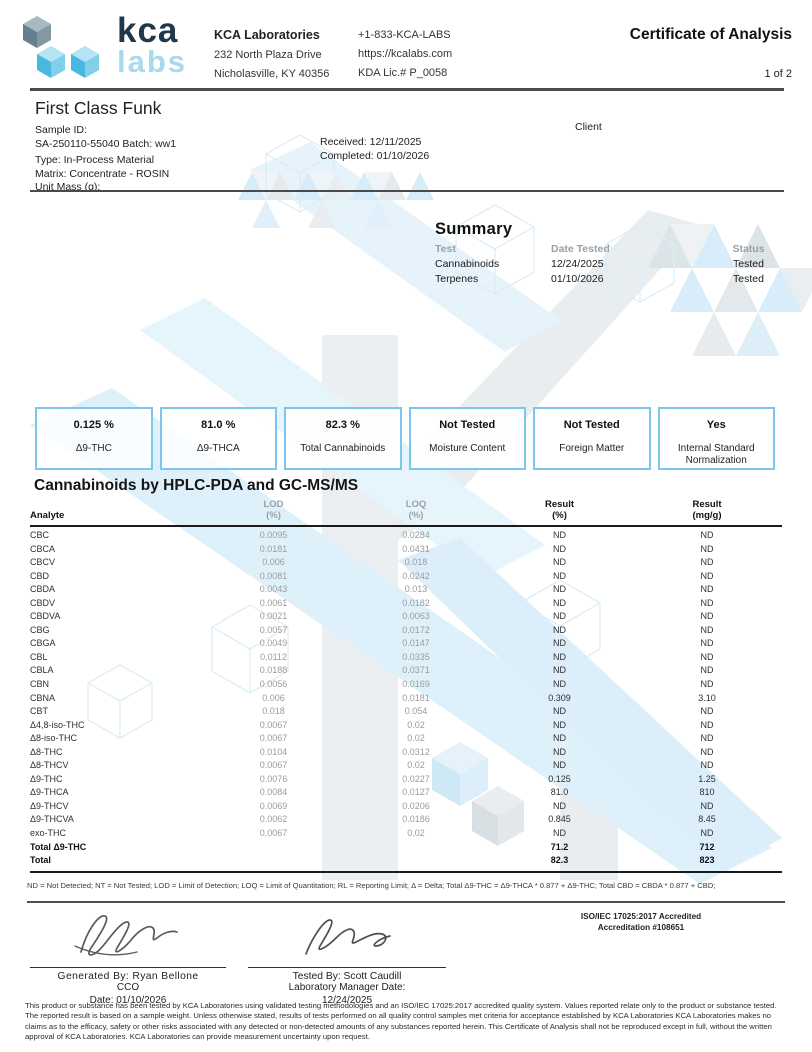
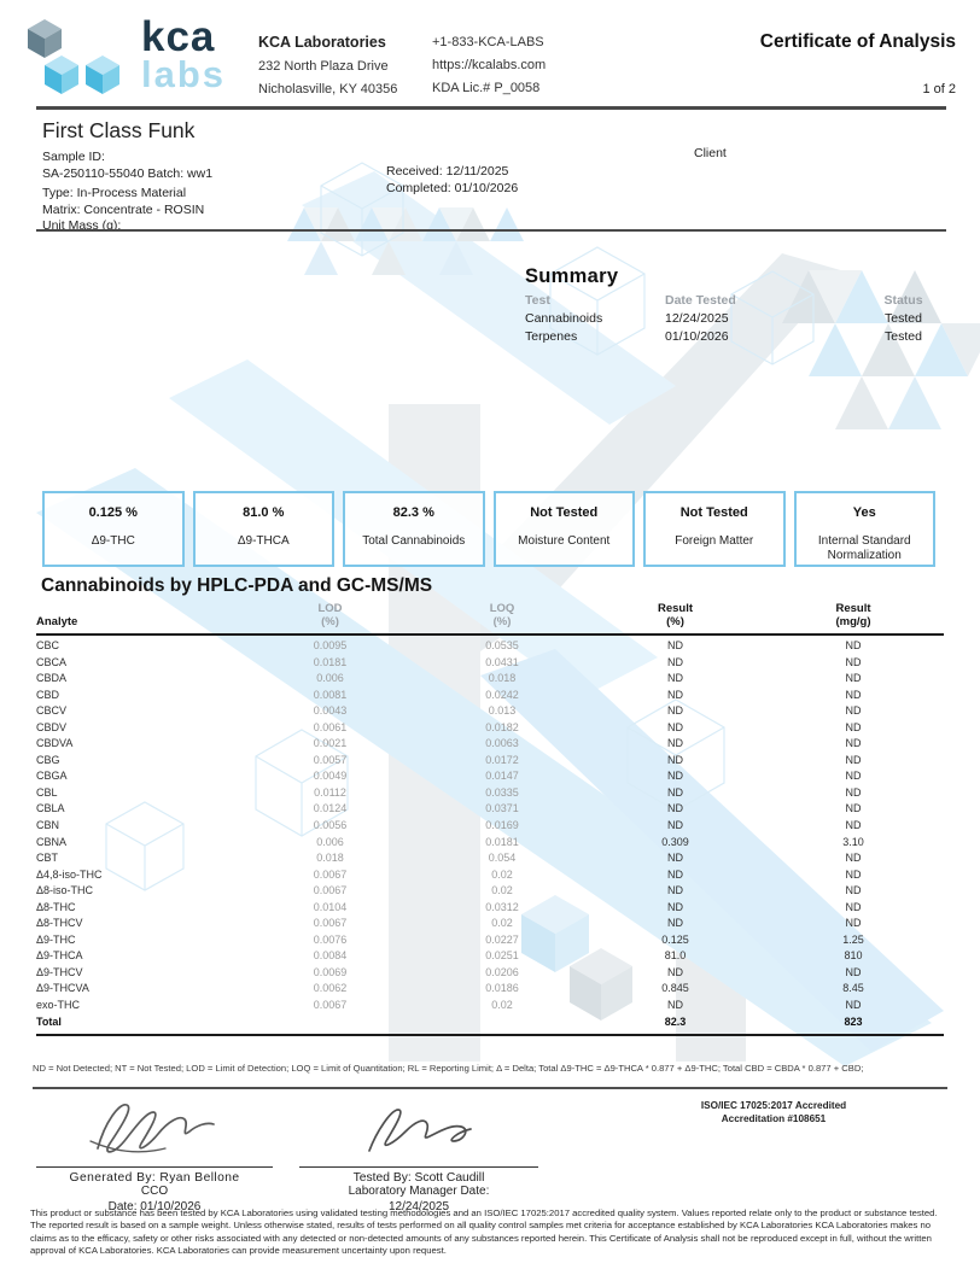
  kca
  labs
  KCA Laboratories
  232 North Plaza Drive
  Nicholasville, KY 40356
  +1-833-KCA-LABS
  https://kcalabs.com
  KDA Lic.# P_0058
  Certificate of Analysis
  1 of 2
  First Class Funk
  Sample ID:
  SA-250110-55040 Batch: ww1
  Type: In-Process Material
  Matrix: Concentrate - ROSIN
  Unit Mass (g):
  Received: 12/11/2025
  Completed: 01/10/2026
  Client
  Summary
  Test
  Date Tested
  Status
  Cannabinoids
  12/24/2025
  Tested
  Terpenes
  01/10/2026
  Tested
  0.125 %
  Δ9-THC
  81.0 %
  Δ9-THCA
  82.3 %
  Total Cannabinoids
  Not Tested
  Moisture Content
  Not Tested
  Foreign Matter
  Yes
  Internal Standard Normalization
  Cannabinoids by HPLC-PDA and GC-MS/MS
  Analyte
  LOD
  (%)
  LOQ
  (%)
  Result
  (%)
  Result
  (mg/g)
  CBC
  0.0095
- 0.0284
+ 0.0535
  ND
  ND
  CBCA
  0.0181
  0.0431
  ND
  ND
- CBCV
+ CBDA
  0.006
  0.018
  ND
  ND
  CBD
  0.0081
  0.0242
  ND
  ND
- CBDA
+ CBCV
  0.0043
  0.013
  ND
  ND
  CBDV
  0.0061
  0.0182
  ND
  ND
  CBDVA
  0.0021
  0.0063
  ND
  ND
  CBG
  0.0057
  0.0172
  ND
  ND
  CBGA
  0.0049
  0.0147
  ND
  ND
  CBL
  0.0112
  0.0335
  ND
  ND
  CBLA
- 0.0188
+ 0.0124
  0.0371
  ND
  ND
  CBN
  0.0056
  0.0169
  ND
  ND
  CBNA
  0.006
  0.0181
  0.309
  3.10
  CBT
  0.018
  0.054
  ND
  ND
  Δ4,8-iso-THC
  0.0067
  0.02
  ND
  ND
  Δ8-iso-THC
  0.0067
  0.02
  ND
  ND
  Δ8-THC
  0.0104
  0.0312
  ND
  ND
  Δ8-THCV
  0.0067
  0.02
  ND
  ND
  Δ9-THC
  0.0076
  0.0227
  0.125
  1.25
  Δ9-THCA
  0.0084
- 0.0127
+ 0.0251
  81.0
  810
  Δ9-THCV
  0.0069
  0.0206
  ND
  ND
  Δ9-THCVA
  0.0062
  0.0186
  0.845
  8.45
  exo-THC
  0.0067
  0.02
  ND
  ND
- Total Δ9-THC
- 71.2
- 712
  Total
  82.3
  823
  ND = Not Detected; NT = Not Tested; LOD = Limit of Detection; LOQ = Limit of Quantitation; RL = Reporting Limit; Δ = Delta; Total Δ9-THC = Δ9-THCA * 0.877 + Δ9-THC; Total CBD = CBDA * 0.877 + CBD;
  Generated By: Ryan Bellone
  CCO
  Date: 01/10/2026
  Tested By: Scott Caudill
  Laboratory Manager Date:
  12/24/2025
  ISO/IEC 17025:2017 Accredited
  Accreditation #108651
  This product or substance has been tested by KCA Laboratories using validated testing methodologies and an ISO/IEC 17025:2017 accredited quality system. Values reported relate only to the product or substance tested. The reported result is based on a sample weight. Unless otherwise stated, results of tests performed on all quality control samples met criteria for acceptance established by KCA Laboratories KCA Laboratories makes no claims as to the efficacy, safety or other risks associated with any detected or non-detected amounts of any substances reported herein. This Certificate of Analysis shall not be reproduced except in full, without the written approval of KCA Laboratories. KCA Laboratories can provide measurement uncertainty upon request.
